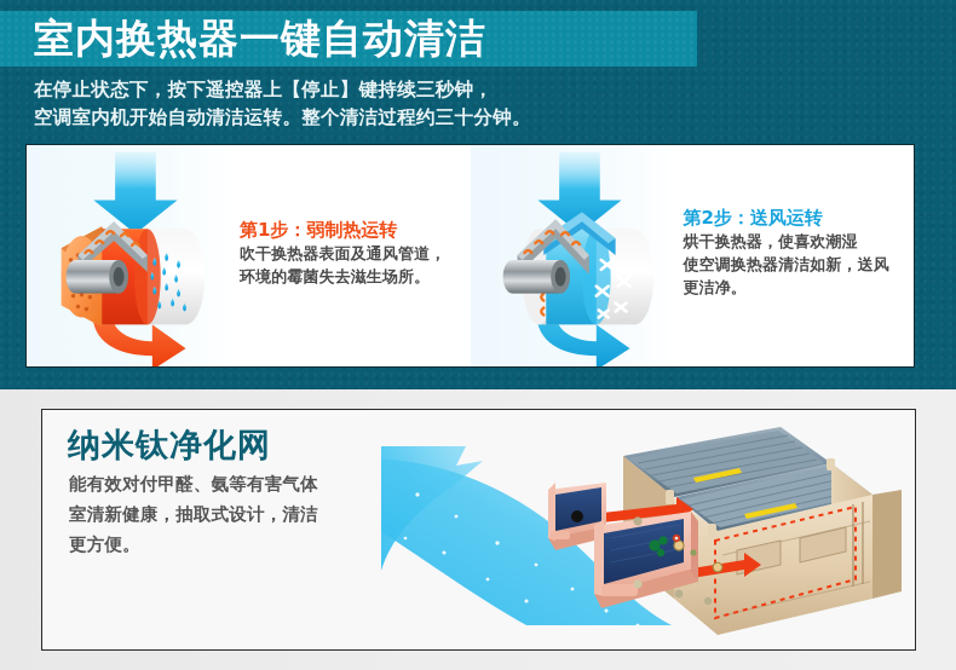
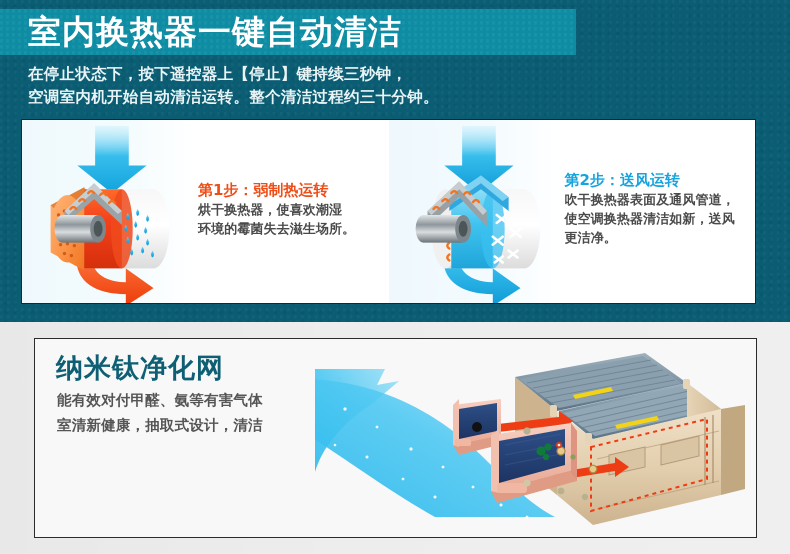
  室内换热器一键自动清洁
  在停止状态下，按下遥控器上【停止】键持续三秒钟，
  空调室内机开始自动清洁运转。整个清洁过程约三十分钟。
  第1步：弱制热运转
- 吹干换热器表面及通风管道，
+ 烘干换热器，使喜欢潮湿
  环境的霉菌失去滋生场所。
  第2步：送风运转
- 烘干换热器，使喜欢潮湿
+ 吹干换热器表面及通风管道，
  使空调换热器清洁如新，送风
  更洁净。
  纳米钛净化网
  能有效对付甲醛、氨等有害气体
  室清新健康，抽取式设计，清洁
- 更方便。
